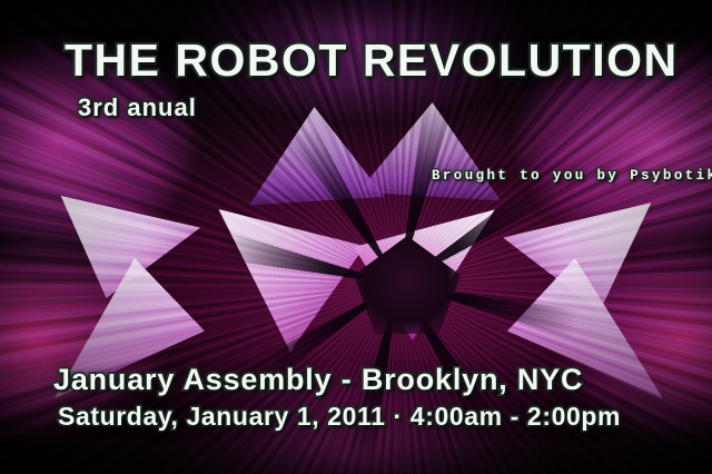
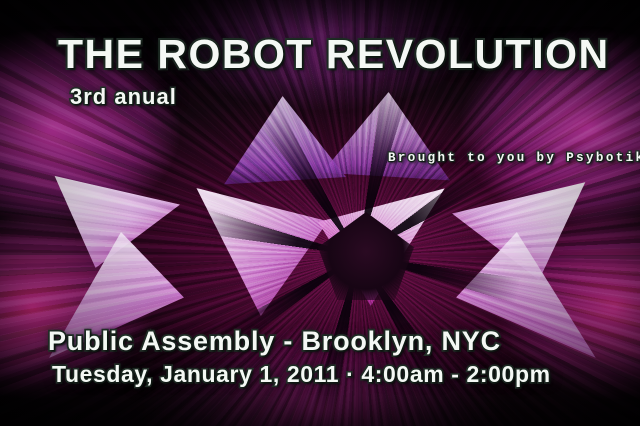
  THE ROBOT REVOLUTION
  3rd anual
  Brought to you by Psyboti
- January Assembly - Brooklyn, NYC
+ Public Assembly - Brooklyn, NYC
- Saturday, January 1, 2011 · 4:00am - 2:00pm
+ Tuesday, January 1, 2011 · 4:00am - 2:00pm
